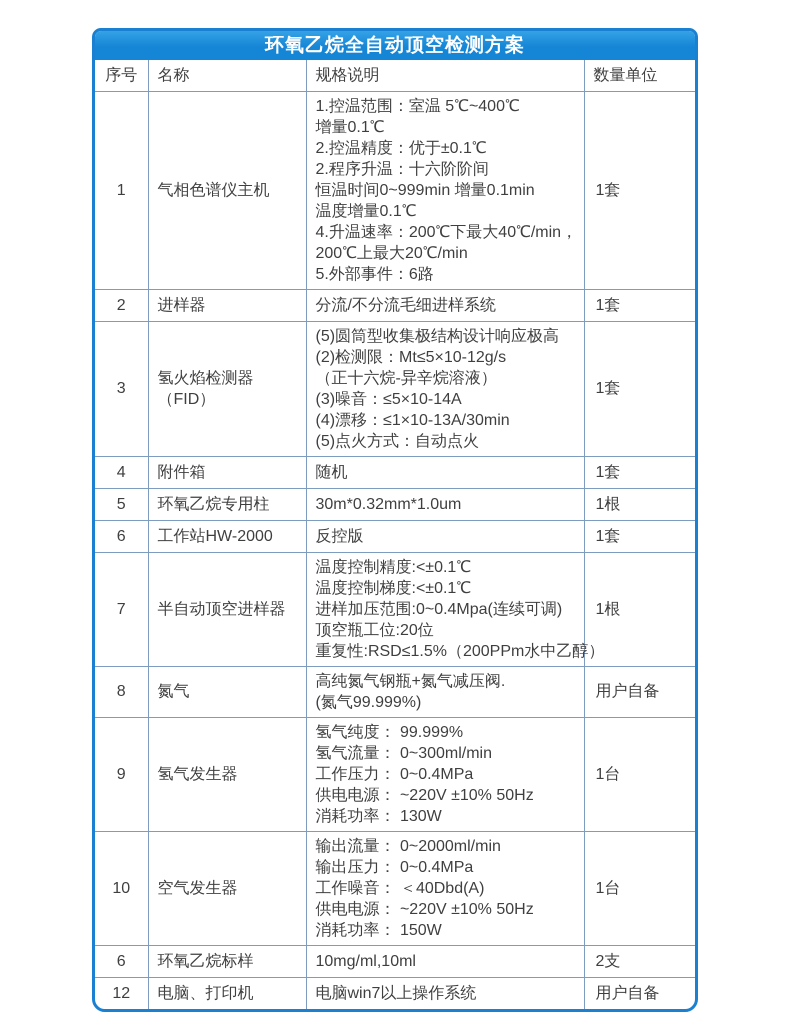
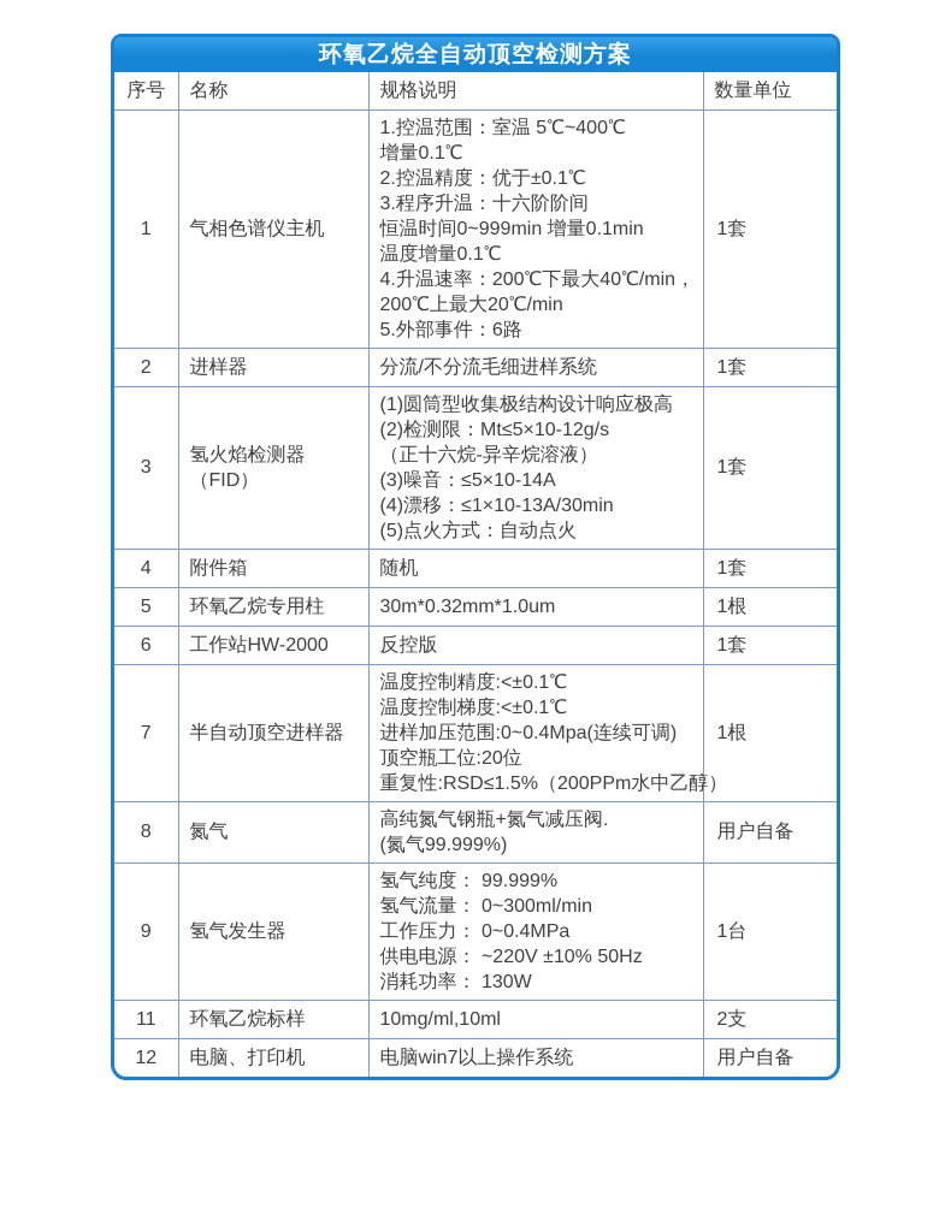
  环氧乙烷全自动顶空检测方案
  序号	名称	规格说明	数量单位
- 1	气相色谱仪主机	1.控温范围：室温 5℃~400℃增量0.1℃2.控温精度：优于±0.1℃2.程序升温：十六阶阶间恒温时间0~999min 增量0.1min温度增量0.1℃4.升温速率：200℃下最大40℃/min，200℃上最大20℃/min5.外部事件：6路	1套
+ 1	气相色谱仪主机	1.控温范围：室温 5℃~400℃增量0.1℃2.控温精度：优于±0.1℃3.程序升温：十六阶阶间恒温时间0~999min 增量0.1min温度增量0.1℃4.升温速率：200℃下最大40℃/min，200℃上最大20℃/min5.外部事件：6路	1套
  2	进样器	分流/不分流毛细进样系统	1套
- 3	氢火焰检测器（FID）	(5)圆筒型收集极结构设计响应极高(2)检测限：Mt≤5×10-12g/s（正十六烷-异辛烷溶液）(3)噪音：≤5×10-14A(4)漂移：≤1×10-13A/30min(5)点火方式：自动点火	1套
+ 3	氢火焰检测器（FID）	(1)圆筒型收集极结构设计响应极高(2)检测限：Mt≤5×10-12g/s（正十六烷-异辛烷溶液）(3)噪音：≤5×10-14A(4)漂移：≤1×10-13A/30min(5)点火方式：自动点火	1套
  4	附件箱	随机	1套
  5	环氧乙烷专用柱	30m*0.32mm*1.0um	1根
  6	工作站HW-2000	反控版	1套
  7	半自动顶空进样器	温度控制精度:<±0.1℃温度控制梯度:<±0.1℃进样加压范围:0~0.4Mpa(连续可调)顶空瓶工位:20位重复性:RSD≤1.5%（200PPm水中乙醇）	1根
  8	氮气	高纯氮气钢瓶+氮气减压阀.(氮气99.999%)	用户自备
  9	氢气发生器	氢气纯度： 99.999%氢气流量： 0~300ml/min工作压力： 0~0.4MPa供电电源： ~220V ±10% 50Hz消耗功率： 130W	1台
- 10	空气发生器	输出流量： 0~2000ml/min输出压力： 0~0.4MPa工作噪音： ＜40Dbd(A)供电电源： ~220V ±10% 50Hz消耗功率： 150W	1台
- 6	环氧乙烷标样	10mg/ml,10ml	2支
+ 11	环氧乙烷标样	10mg/ml,10ml	2支
  12	电脑、打印机	电脑win7以上操作系统	用户自备
